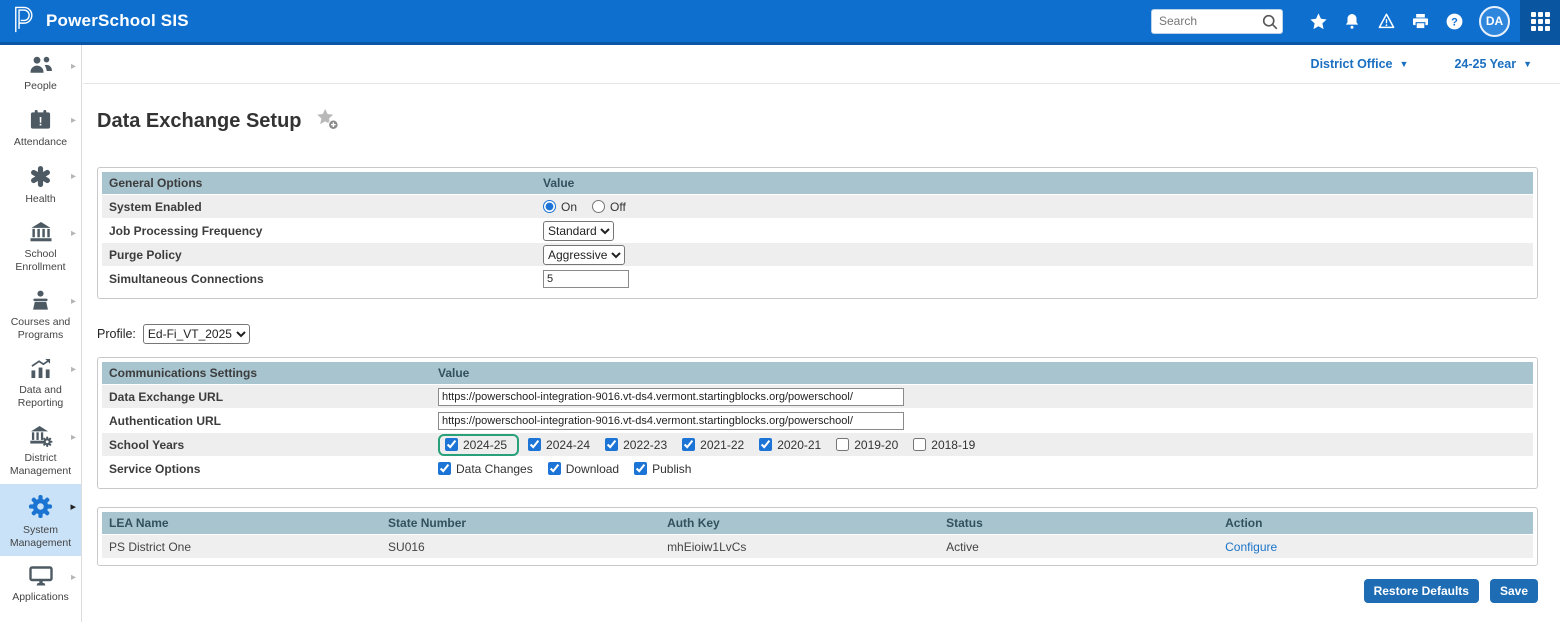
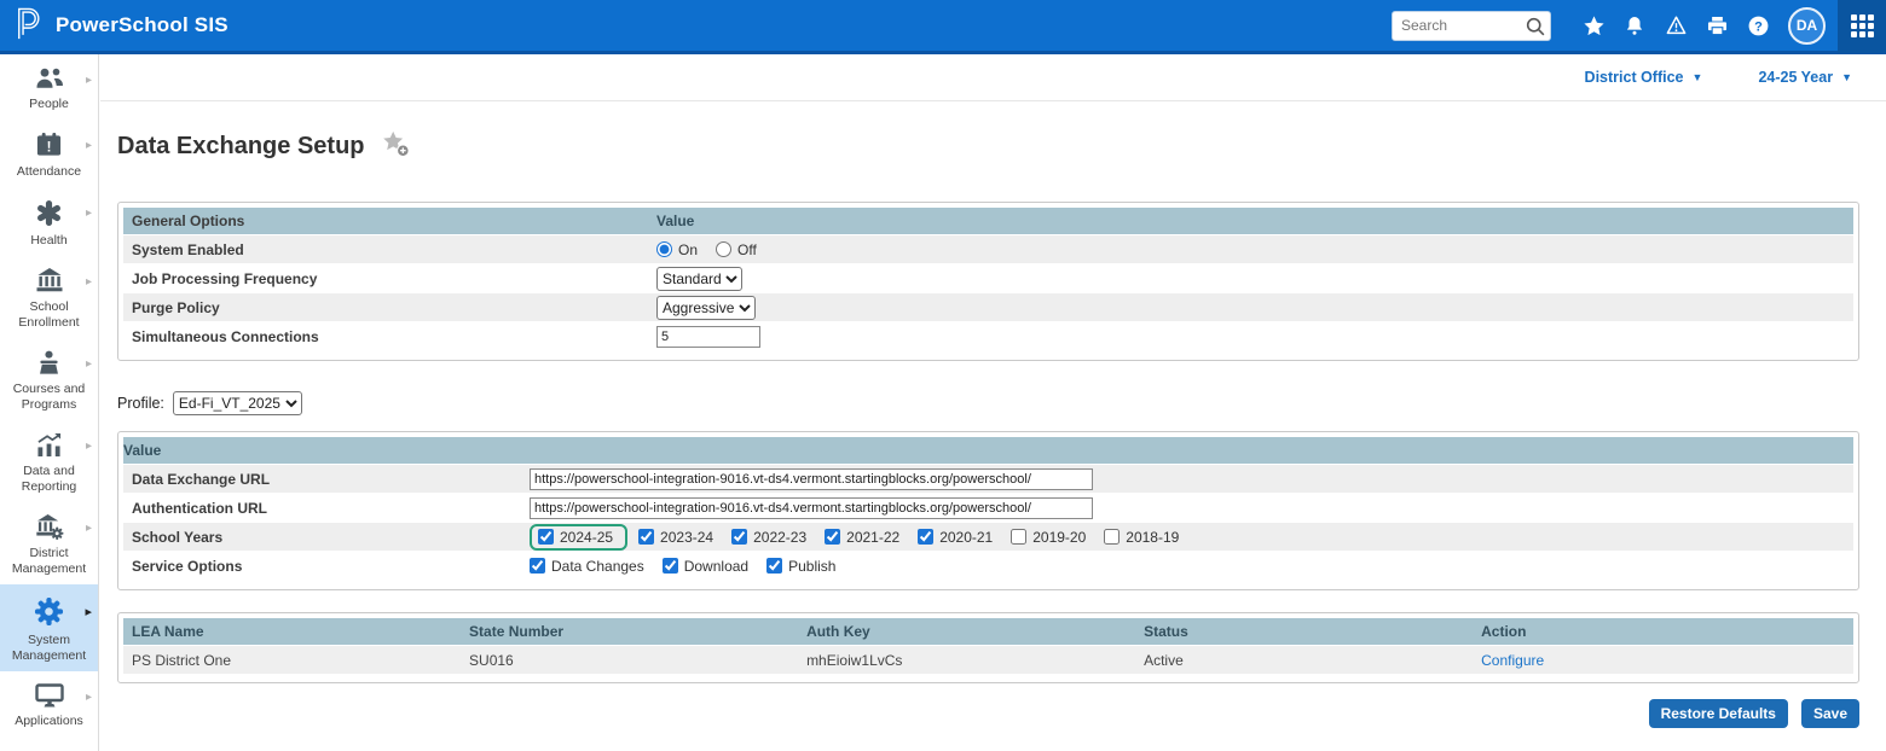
  PowerSchool SIS
  Search
  ?
  DA
  People
  ▸
  !
  Attendance
  ▸
  Health
  ▸
  School Enrollment
  ▸
  Courses and Programs
  ▸
  Data and Reporting
  ▸
  District Management
  ▸
  System Management
  ▸
  Applications
  ▸
  District Office
  ▼
  24-25 Year
  ▼
  Data Exchange Setup
  General Options
  Value
  System Enabled
  On
  Off
  Job Processing Frequency
  Standard
  Purge Policy
  Aggressive
  Simultaneous Connections
  5
  Profile:
  Ed-Fi_VT_2025
- Communications Settings
  Value
  Data Exchange URL
  https://powerschool-integration-9016.vt-ds4.vermont.startingblocks.org/powerschool/
  Authentication URL
  https://powerschool-integration-9016.vt-ds4.vermont.startingblocks.org/powerschool/
  School Years
  2024-25
- 2024-24
+ 2023-24
  2022-23
  2021-22
  2020-21
  2019-20
  2018-19
  Service Options
  Data Changes
  Download
  Publish
  LEA Name
  State Number
  Auth Key
  Status
  Action
  PS District One
  SU016
  mhEioiw1LvCs
  Active
  Configure
  Restore Defaults
  Save
